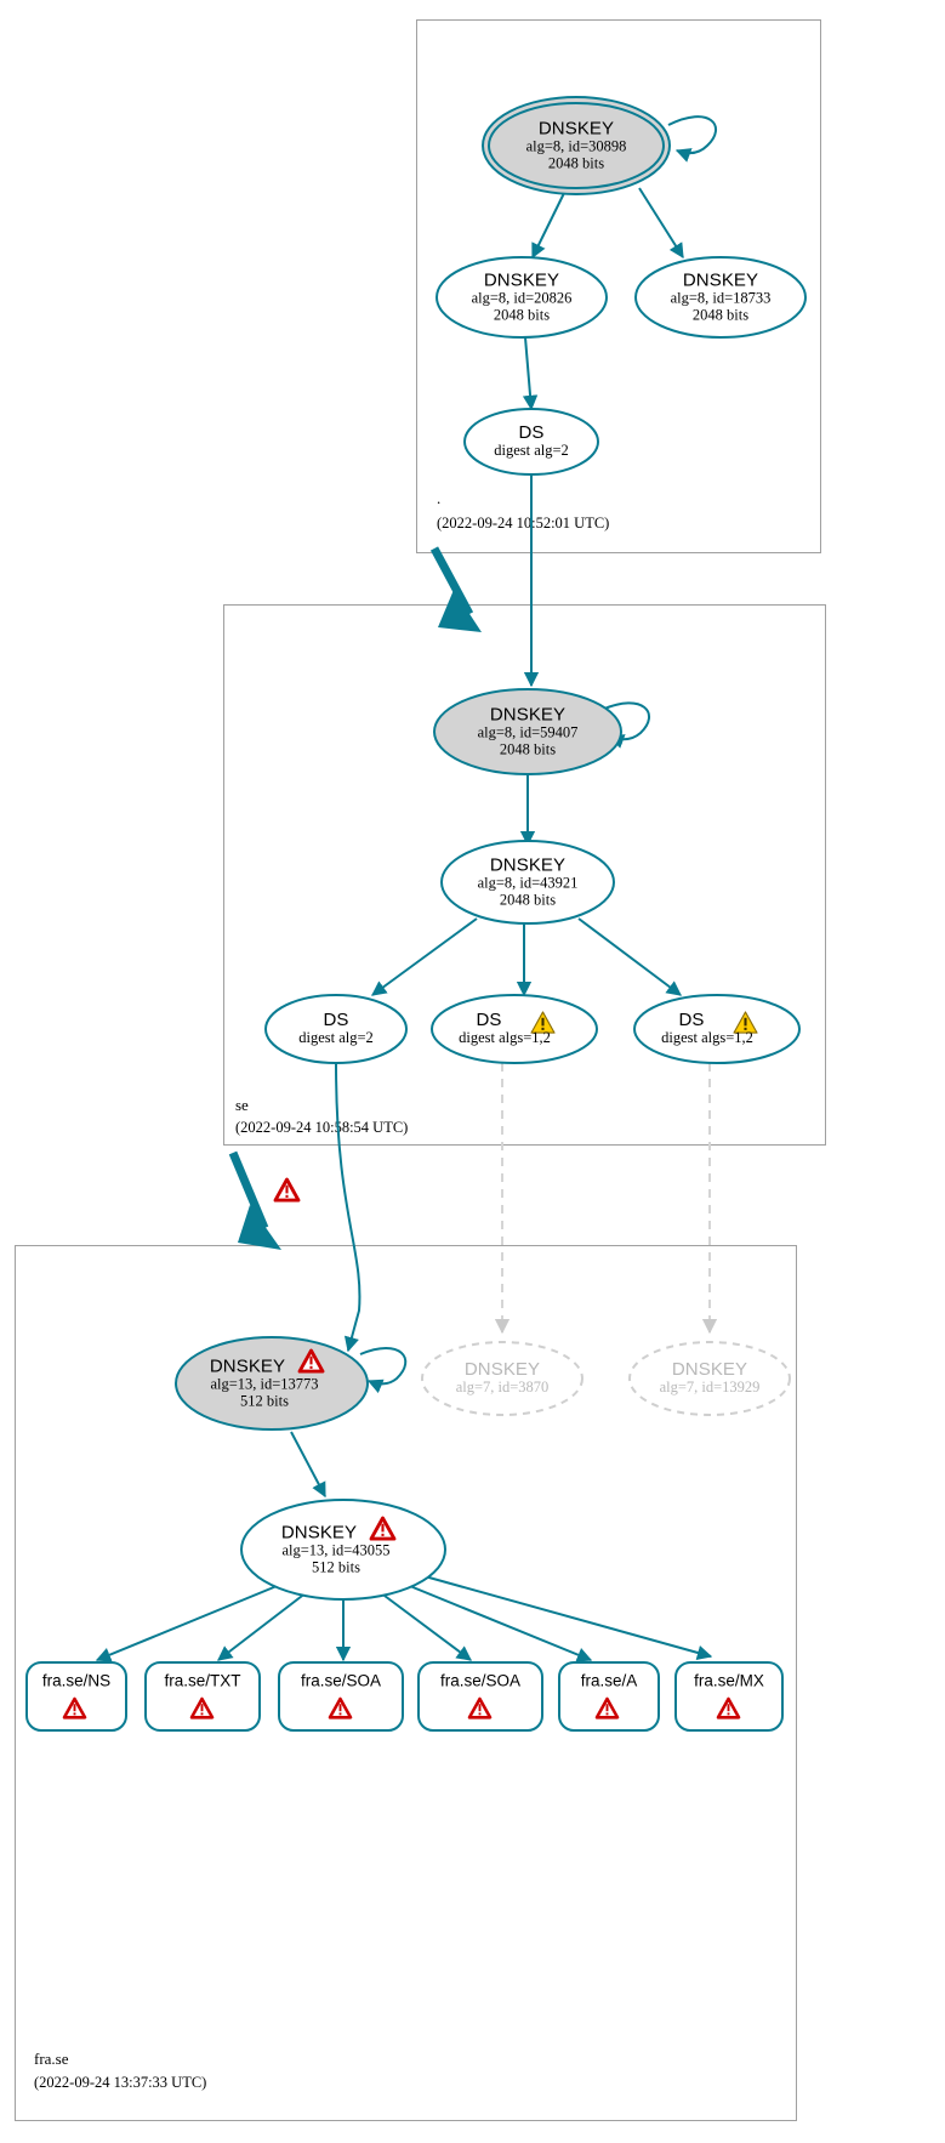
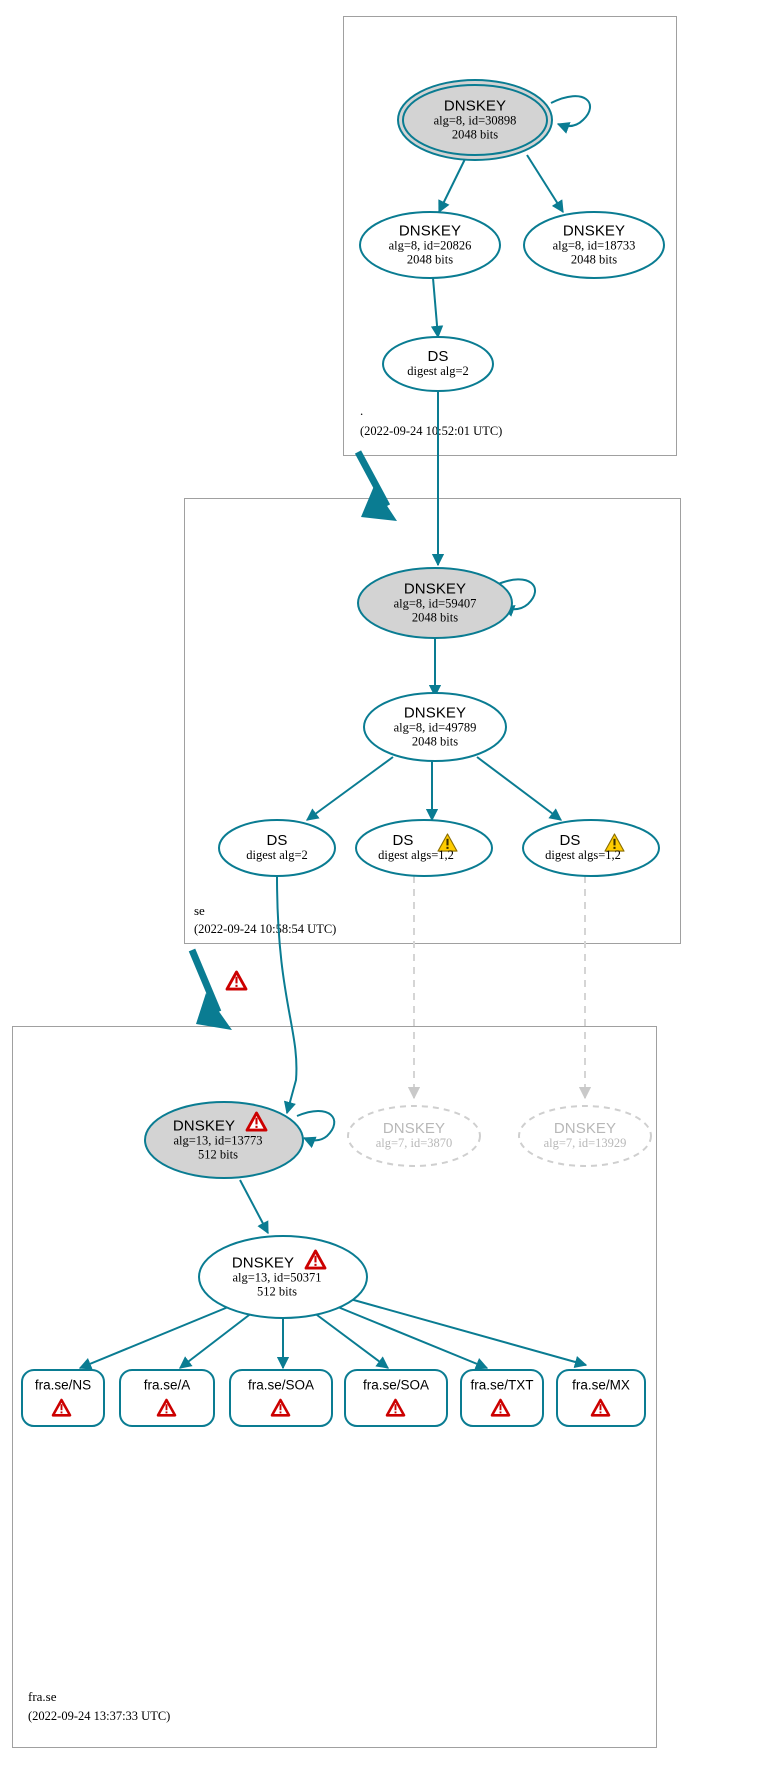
  .
  (2022-09-24 10:52:01 UTC)
  se
  (2022-09-24 10:8:54 UTC)
  fra.se
  (2022-09-24 13:37:33 UTC)
  DNSKEY
  alg=8, id=30898
  2048 bits
  DNSKEY
  alg=8, id=20826
  2048 bits
  DNSKEY
  alg=8, id=18733
  2048 bits
  DS
  digest alg=2
  DNSKEY
  alg=8, id=59407
  2048 bits
  DNSKEY
- alg=8, id=43921
+ alg=8, id=49789
  2048 bits
  DS
  digest alg=2
  DS
  digest algs=1,2
  DS
  digest algs=1,2
  DNSKEY
  alg=13, id=13773
  512 bits
  DNSKEY
- alg=13, id=43055
+ alg=13, id=50371
  512 bits
  DNSKEY
  alg=7, id=3870
  DNSKEY
  alg=7, id=13929
  fra.se/NS
- fra.se/TXT
+ fra.se/A
  fra.se/SOA
  fra.se/SOA
- fra.se/A
+ fra.se/TXT
  fra.se/MX
